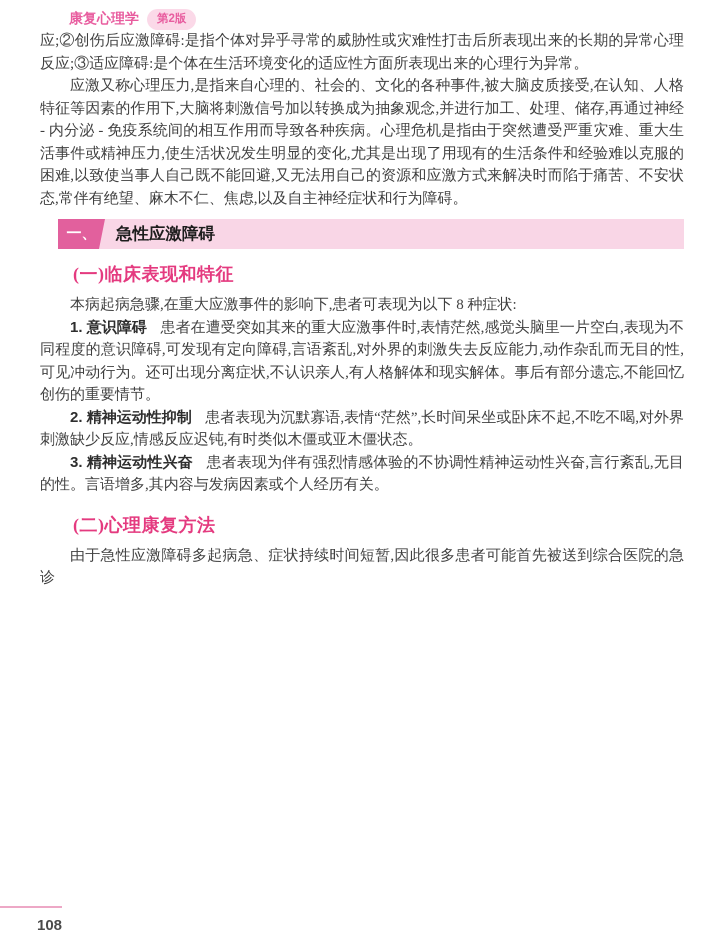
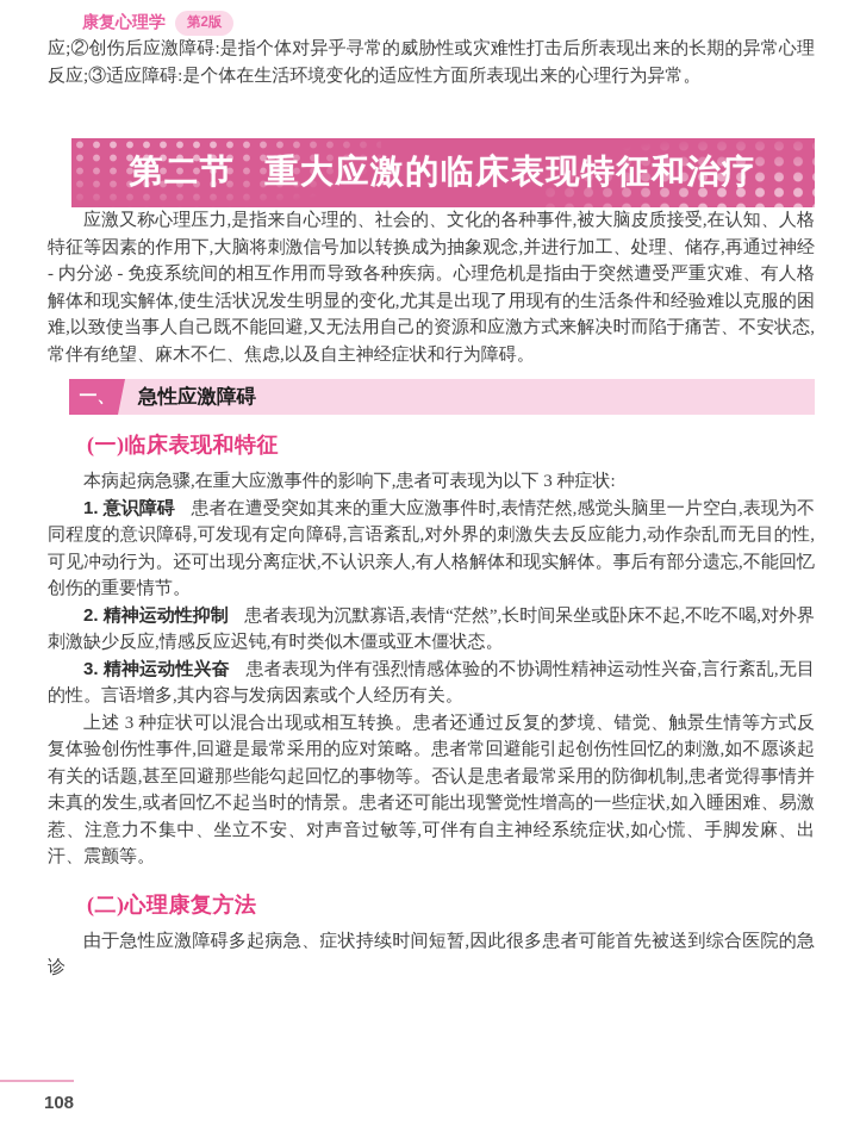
  康复心理学
  第2版
  应;②创伤后应激障碍:是指个体对异乎寻常的威胁性或灾难性打击后所表现出来的长期的异常心理反应;③适应障碍:是个体在生活环境变化的适应性方面所表现出来的心理行为异常。
+ 第二节 重大应激的临床表现特征和治疗
- 应激又称心理压力,是指来自心理的、社会的、文化的各种事件,被大脑皮质接受,在认知、人格特征等因素的作用下,大脑将刺激信号加以转换成为抽象观念,并进行加工、处理、储存,再通过神经 - 内分泌 - 免疫系统间的相互作用而导致各种疾病。心理危机是指由于突然遭受严重灾难、重大生活事件或精神压力,使生活状况发生明显的变化,尤其是出现了用现有的生活条件和经验难以克服的困难,以致使当事人自己既不能回避,又无法用自己的资源和应激方式来解决时而陷于痛苦、不安状态,常伴有绝望、麻木不仁、焦虑,以及自主神经症状和行为障碍。
+ 应激又称心理压力,是指来自心理的、社会的、文化的各种事件,被大脑皮质接受,在认知、人格特征等因素的作用下,大脑将刺激信号加以转换成为抽象观念,并进行加工、处理、储存,再通过神经 - 内分泌 - 免疫系统间的相互作用而导致各种疾病。心理危机是指由于突然遭受严重灾难、有人格解体和现实解体,使生活状况发生明显的变化,尤其是出现了用现有的生活条件和经验难以克服的困难,以致使当事人自己既不能回避,又无法用自己的资源和应激方式来解决时而陷于痛苦、不安状态,常伴有绝望、麻木不仁、焦虑,以及自主神经症状和行为障碍。
  一、
  急性应激障碍
  (一)临床表现和特征
- 本病起病急骤,在重大应激事件的影响下,患者可表现为以下 8 种症状:
+ 本病起病急骤,在重大应激事件的影响下,患者可表现为以下 3 种症状:
  1. 意识障碍 患者在遭受突如其来的重大应激事件时,表情茫然,感觉头脑里一片空白,表现为不同程度的意识障碍,可发现有定向障碍,言语紊乱,对外界的刺激失去反应能力,动作杂乱而无目的性,可见冲动行为。还可出现分离症状,不认识亲人,有人格解体和现实解体。事后有部分遗忘,不能回忆创伤的重要情节。
  2. 精神运动性抑制 患者表现为沉默寡语,表情“茫然”,长时间呆坐或卧床不起,不吃不喝,对外界刺激缺少反应,情感反应迟钝,有时类似木僵或亚木僵状态。
  3. 精神运动性兴奋 患者表现为伴有强烈情感体验的不协调性精神运动性兴奋,言行紊乱,无目的性。言语增多,其内容与发病因素或个人经历有关。
+ 上述 3 种症状可以混合出现或相互转换。患者还通过反复的梦境、错觉、触景生情等方式反复体验创伤性事件,回避是最常采用的应对策略。患者常回避能引起创伤性回忆的刺激,如不愿谈起有关的话题,甚至回避那些能勾起回忆的事物等。否认是患者最常采用的防御机制,患者觉得事情并未真的发生,或者回忆不起当时的情景。患者还可能出现警觉性增高的一些症状,如入睡困难、易激惹、注意力不集中、坐立不安、对声音过敏等,可伴有自主神经系统症状,如心慌、手脚发麻、出汗、震颤等。
  (二)心理康复方法
  由于急性应激障碍多起病急、症状持续时间短暂,因此很多患者可能首先被送到综合医院的急诊
  108
